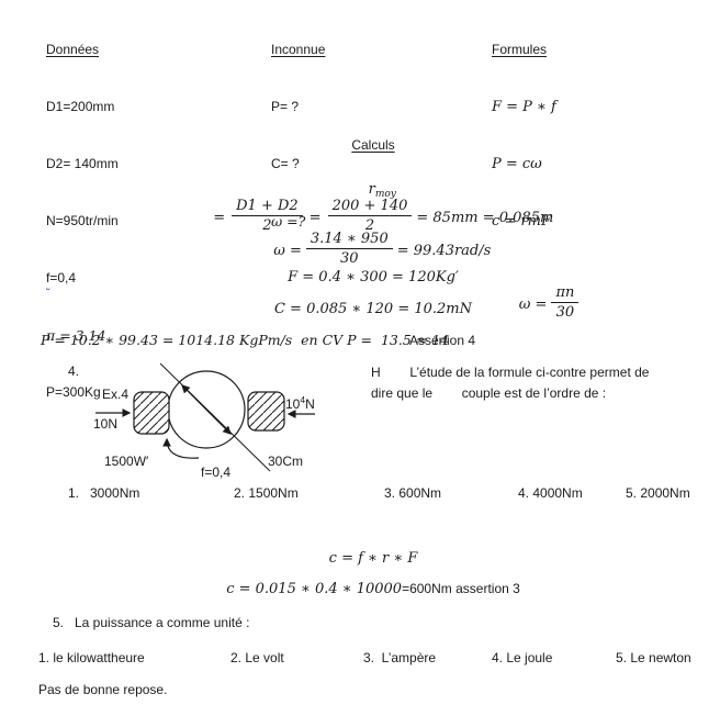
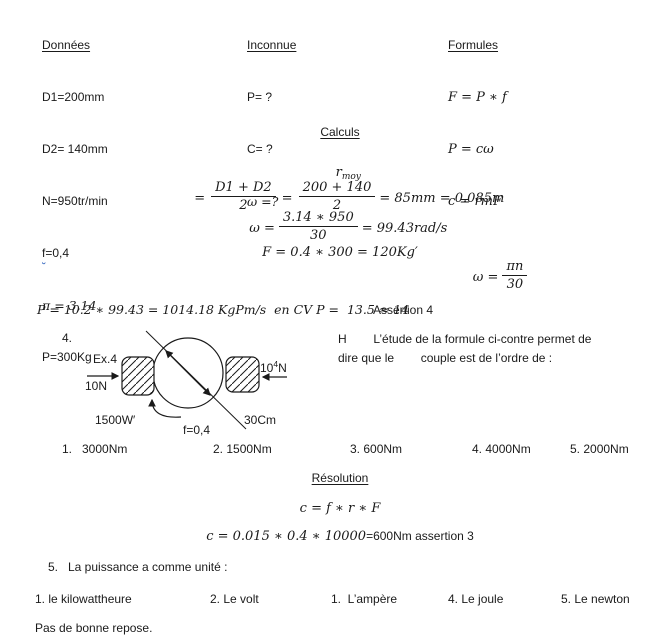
  Données
  D1=200mm
  D2= 140mm
  N=950tr/min
  f=0,4
  π = 3,14
  P=300Kg
  Inconnue
  P= ?
  C= ?
  ω =?
  Formules
  F = P ∗ f
  P = cω
  c = rmF
  ω =
  πn
  30
  Calculs
  rmoy =
  D1 + D2
  2
  =
  200 + 140
  2
  = 85mm = 0.085m
  ω =
  3.14 ∗ 950
  30
  = 99.43rad/s
  F = 0.4 ∗ 300 = 120Kg′
- C = 0.085 ∗ 120 = 10.2mN
  P = 10.2 ∗ 99.43 = 1014.18 KgPm/s en CV P = 13.5 ≈ 14
  Assertion 4
  4.
  Ex.4
  10N
  104N
  1500W′
  f=0,4
  30Cm
  H L’étude de la formule ci-contre permet de
  dire que le couple est de l’ordre de :
  1. 3000Nm
  2. 1500Nm
  3. 600Nm
  4. 4000Nm
  5. 2000Nm
+ Résolution
  c = f ∗ r ∗ F
  c = 0.015 ∗ 0.4 ∗ 10000=600Nm assertion 3
  5.
  La puissance a comme unité :
  1. le kilowattheure
  2. Le volt
- 3. L’ampère
+ 1. L’ampère
  4. Le joule
  5. Le newton
  Pas de bonne repose.
